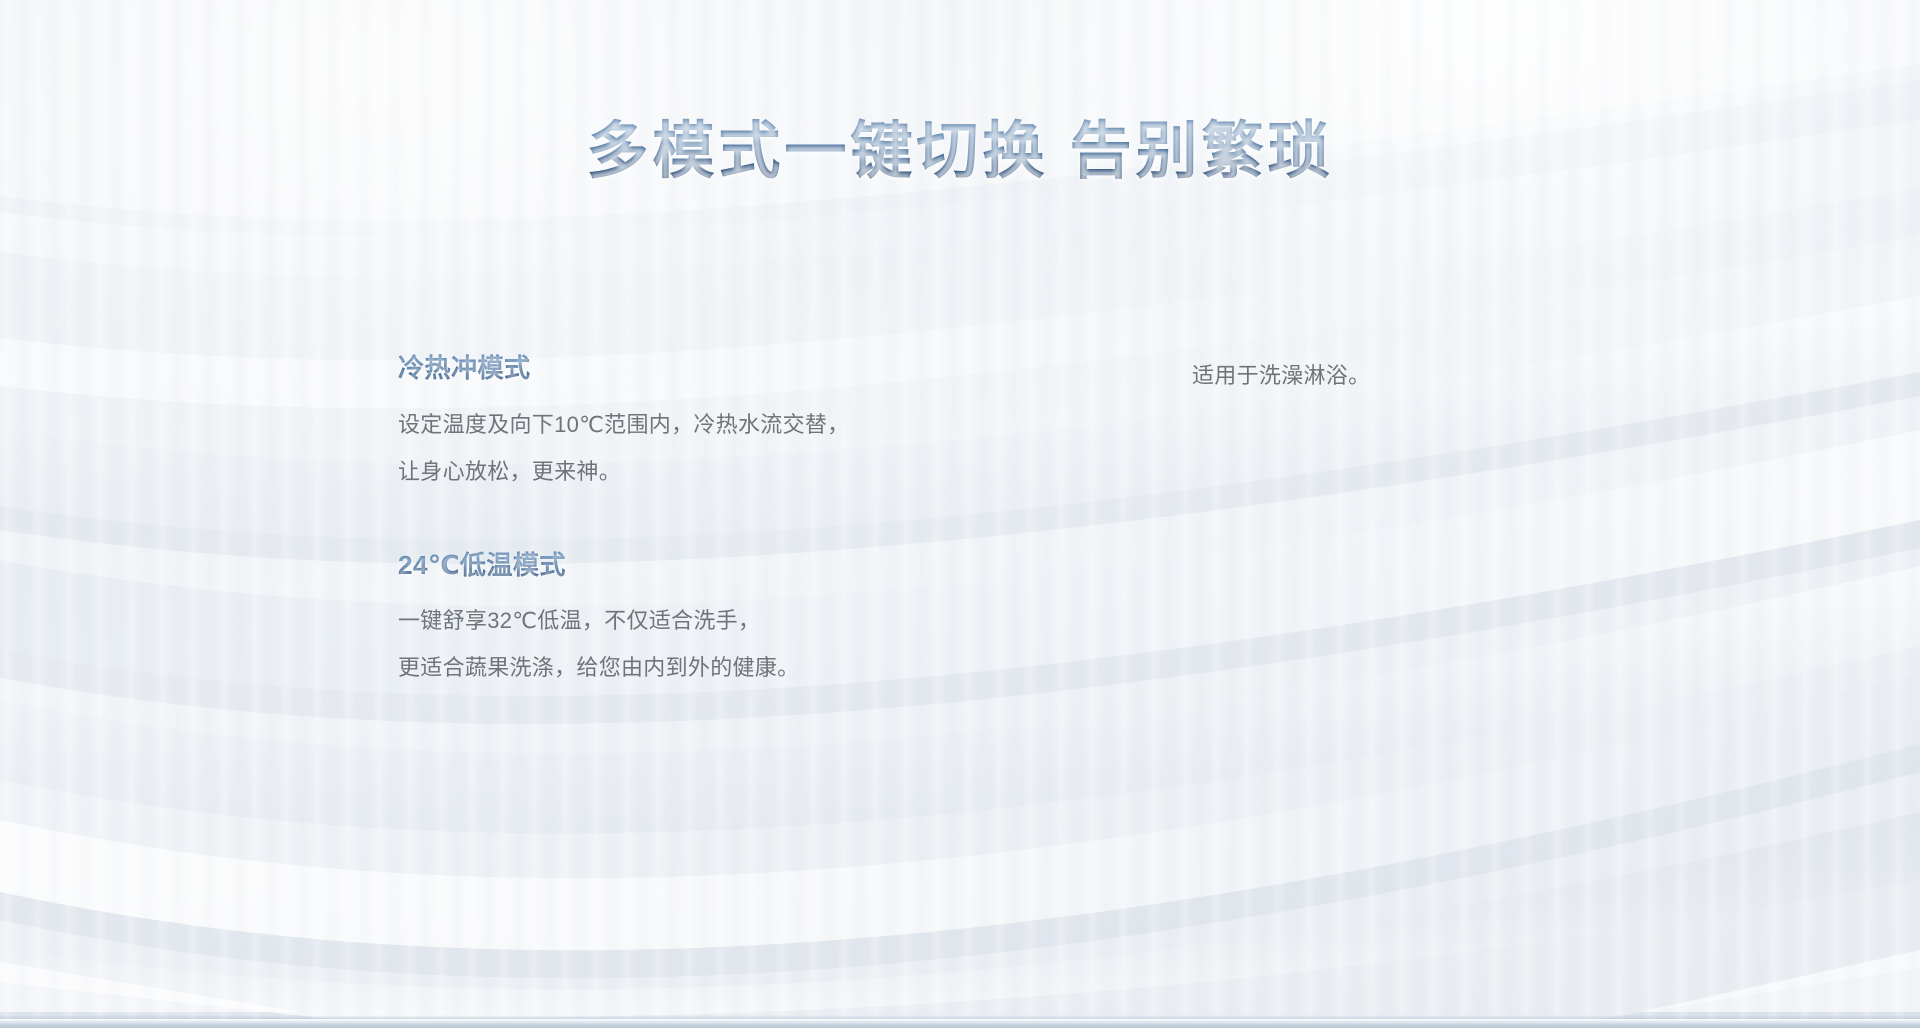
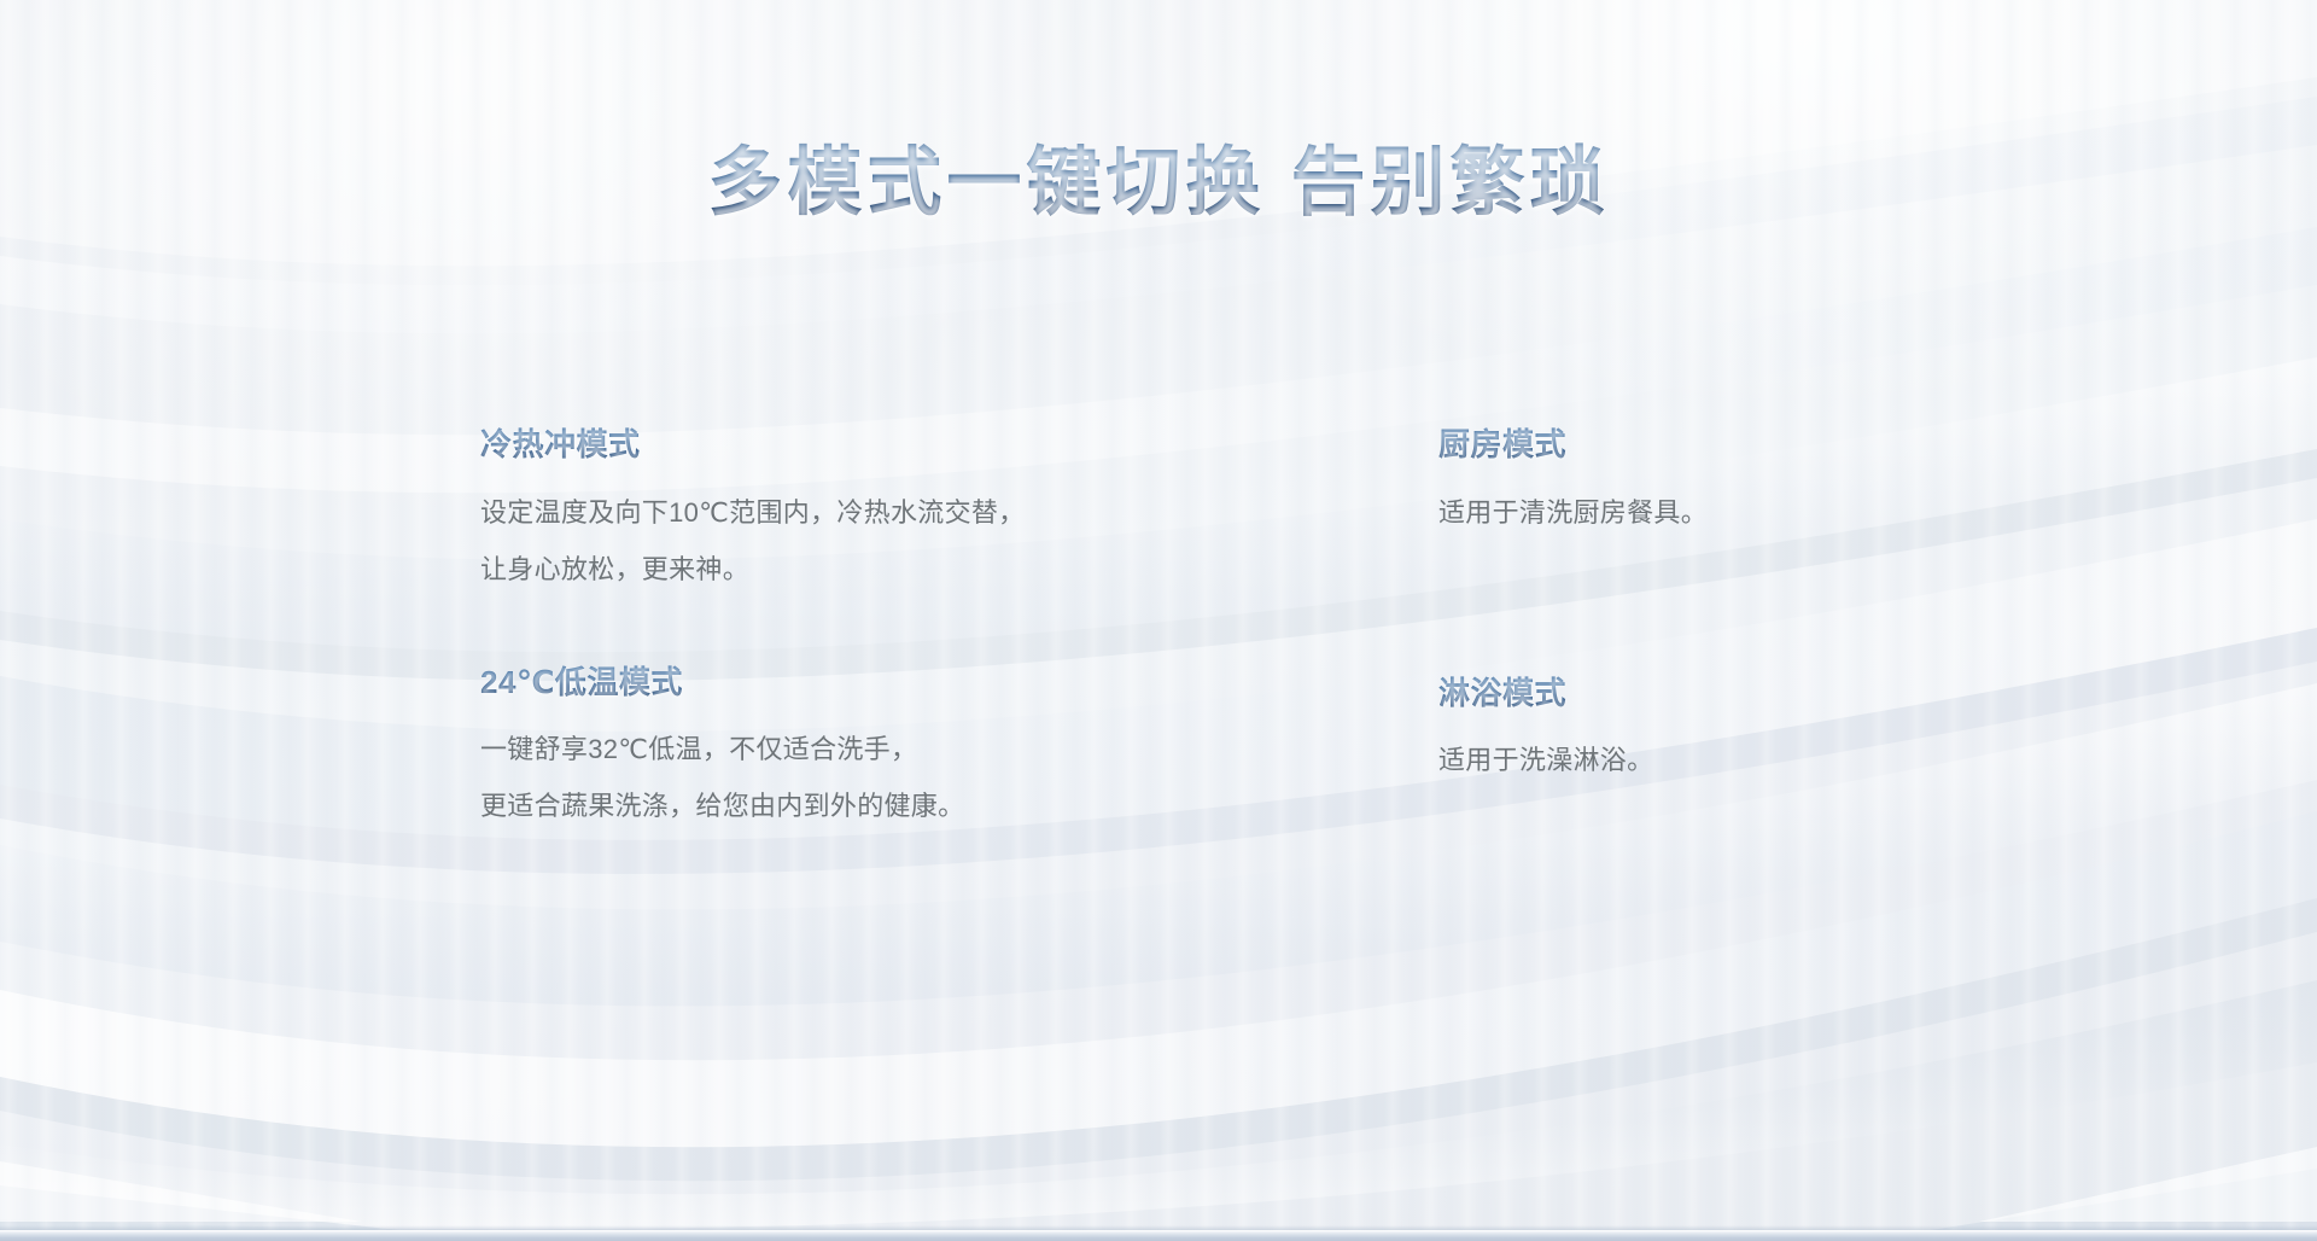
  多模式一键切换 告别繁琐
  冷热冲模式
  设定温度及向下10℃范围内，冷热水流交替，
  让身心放松，更来神。
  24℃低温模式
  一键舒享32℃低温，不仅适合洗手，
  更适合蔬果洗涤，给您由内到外的健康。
+ 厨房模式
+ 适用于清洗厨房餐具。
+ 淋浴模式
  适用于洗澡淋浴。
